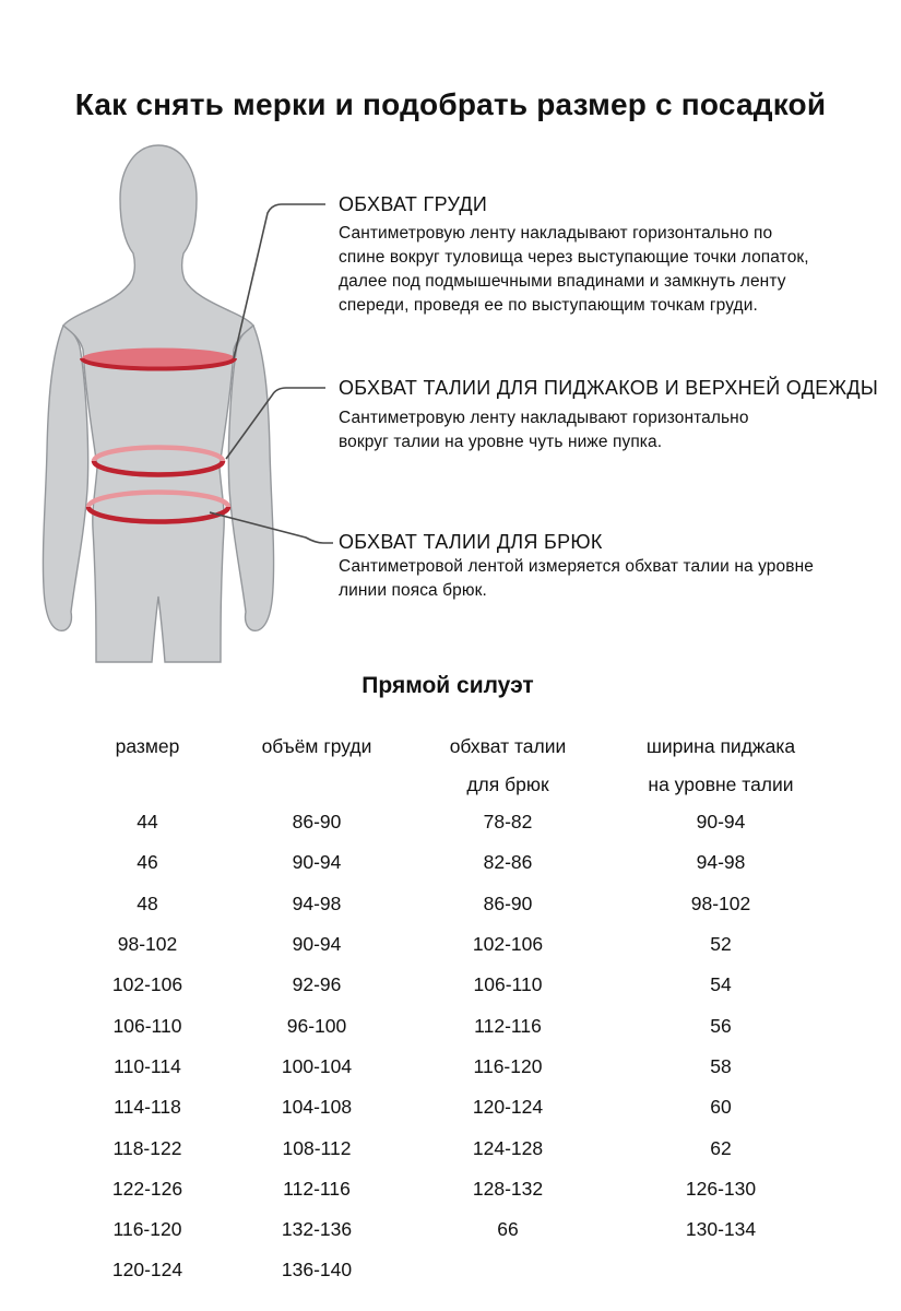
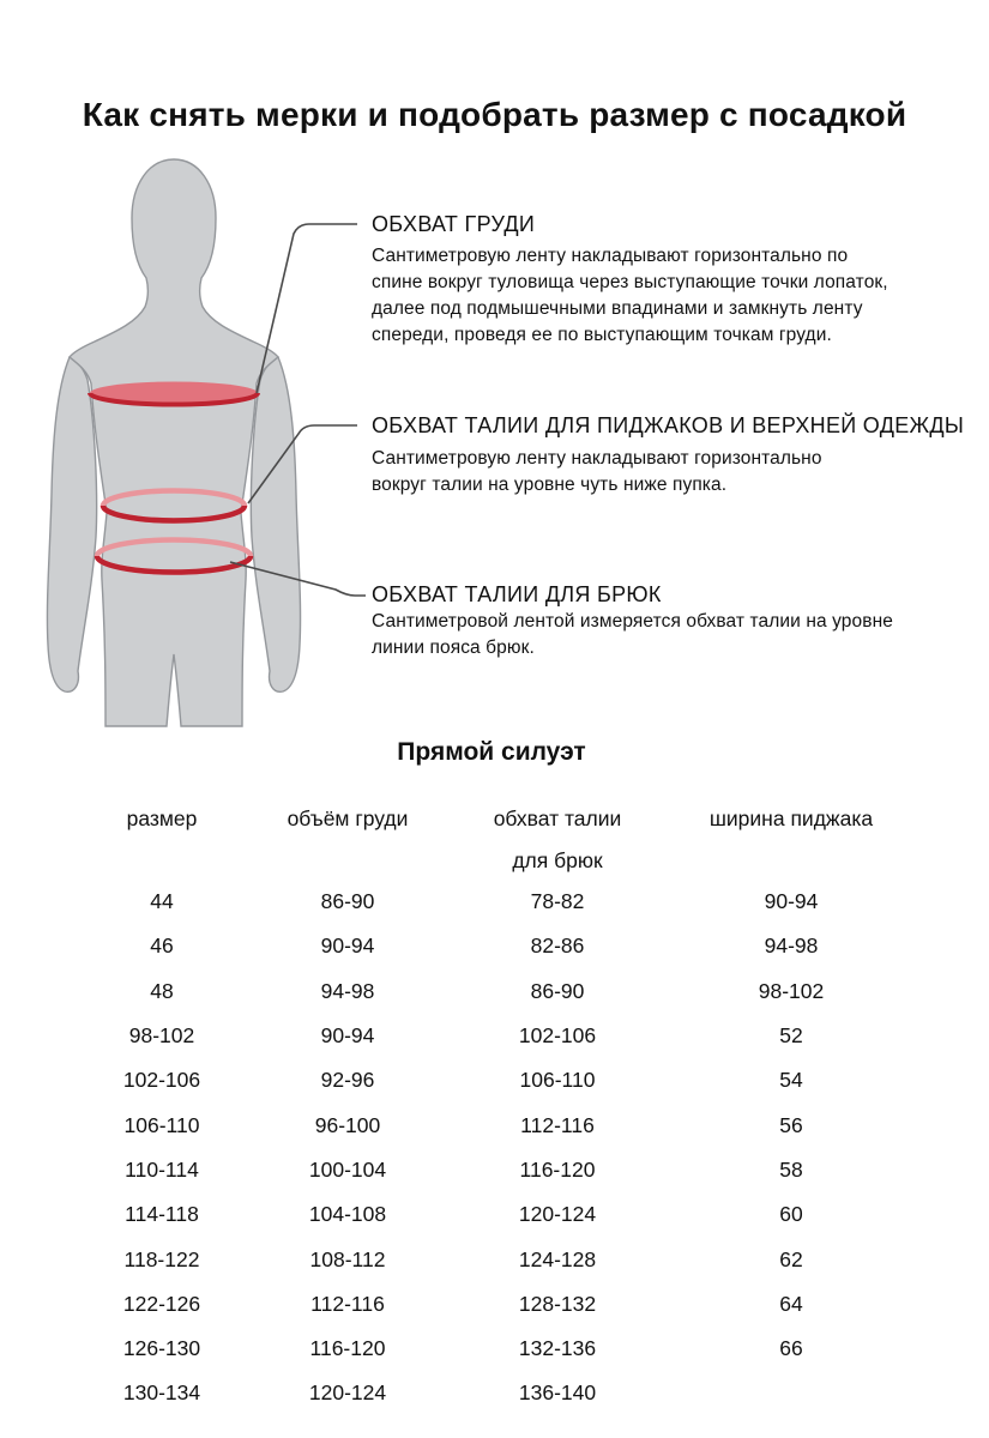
  Как снять мерки и подобрать размер с посадкой
  ОБХВАТ ГРУДИ
  Сантиметровую ленту накладывают горизонтально по
  спине вокруг туловища через выступающие точки лопаток,
  далее под подмышечными впадинами и замкнуть ленту
  спереди, проведя ее по выступающим точкам груди.
  ОБХВАТ ТАЛИИ ДЛЯ ПИДЖАКОВ И ВЕРХНЕЙ ОДЕЖДЫ
  Сантиметровую ленту накладывают горизонтально
  вокруг талии на уровне чуть ниже пупка.
  ОБХВАТ ТАЛИИ ДЛЯ БРЮК
  Сантиметровой лентой измеряется обхват талии на уровне
  линии пояса брюк.
  Прямой силуэт
  размер
  объём груди
  обхват талии
  ширина пиджака
  для брюк
- на уровне талии
  44
  86-90
  78-82
  90-94
  46
  90-94
  82-86
  94-98
  48
  94-98
  86-90
  98-102
  98-102
  90-94
  102-106
  52
  102-106
  92-96
  106-110
  54
  106-110
  96-100
  112-116
  56
  110-114
  100-104
  116-120
  58
  114-118
  104-108
  120-124
  60
  118-122
  108-112
  124-128
  62
  122-126
  112-116
  128-132
+ 64
  126-130
  116-120
  132-136
  66
  130-134
  120-124
  136-140
